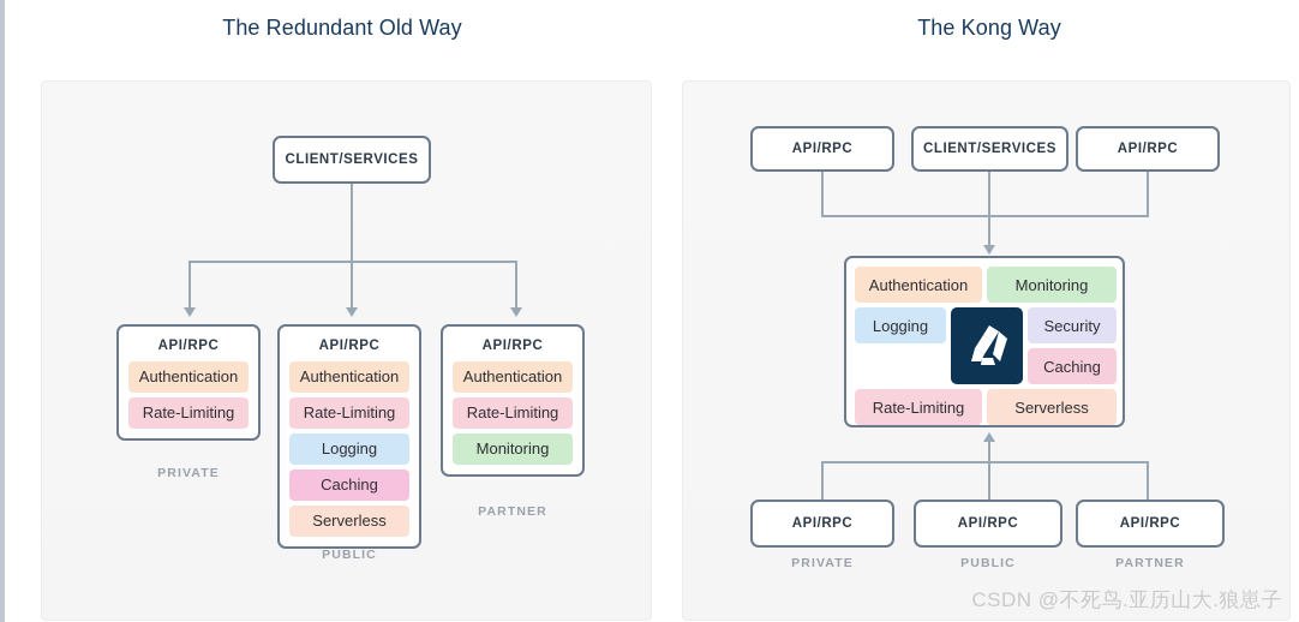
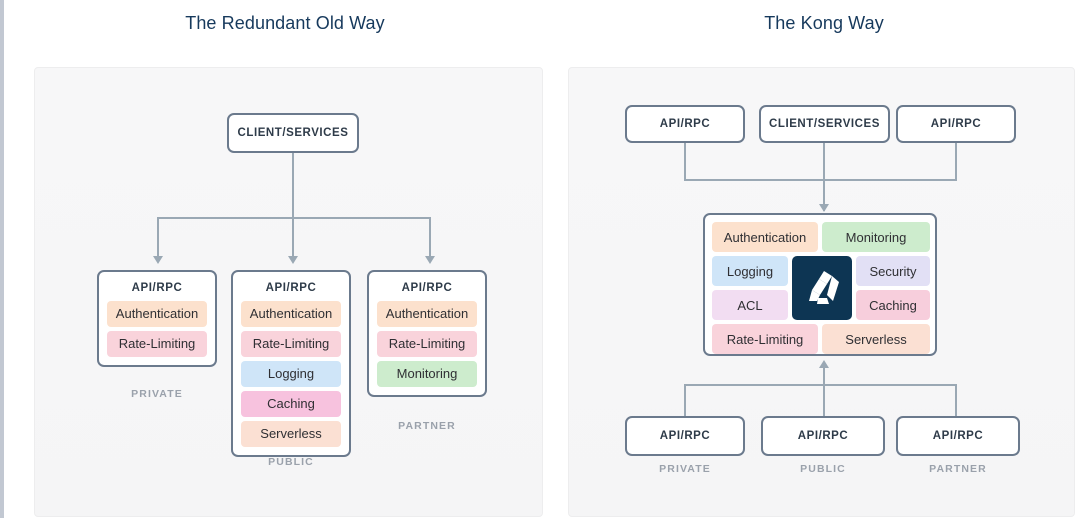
  The Redundant Old Way
  CLIENT/SERVICES
  API/RPC
  Authentication
  Rate-Limiting
  PRIVATE
  API/RPC
  Authentication
  Rate-Limiting
  Logging
  Caching
  Serverless
  PUBLIC
  API/RPC
  Authentication
  Rate-Limiting
  Monitoring
  PARTNER
  The Kong Way
  API/RPC
  CLIENT/SERVICES
  API/RPC
  Authentication
  Monitoring
  Logging
  Security
+ ACL
  Caching
  Rate-Limiting
  Serverless
  API/RPC
  PRIVATE
  API/RPC
  PUBLIC
  API/RPC
  PARTNER
- CSDN @不死鸟.亚历山大.狼崽子
